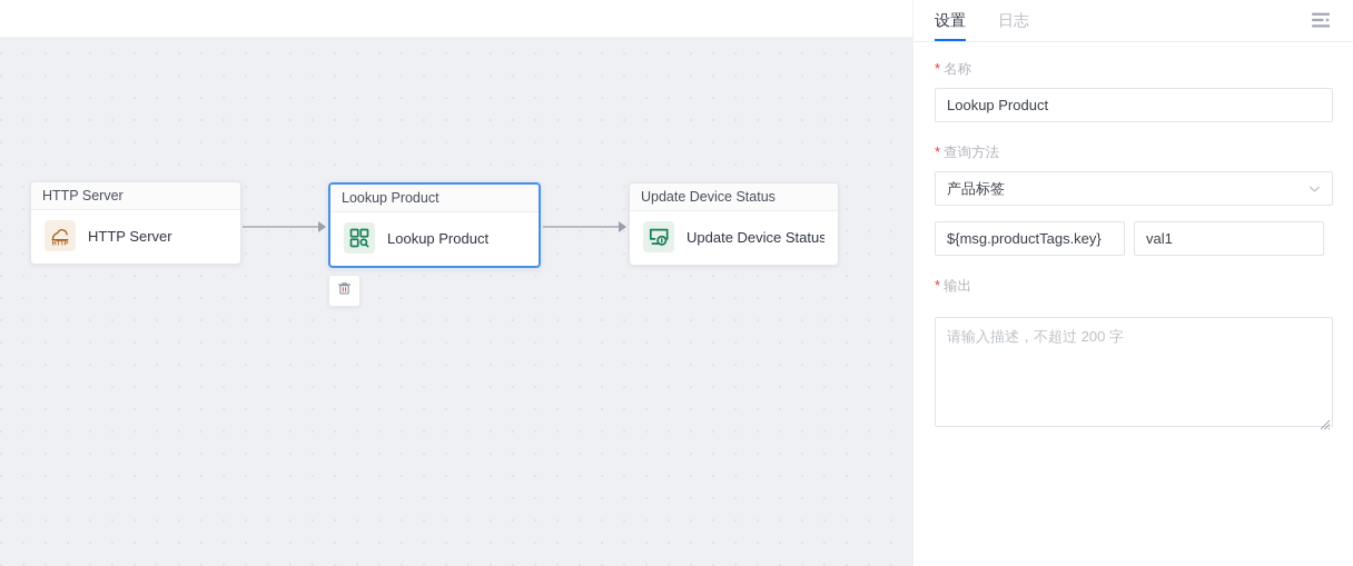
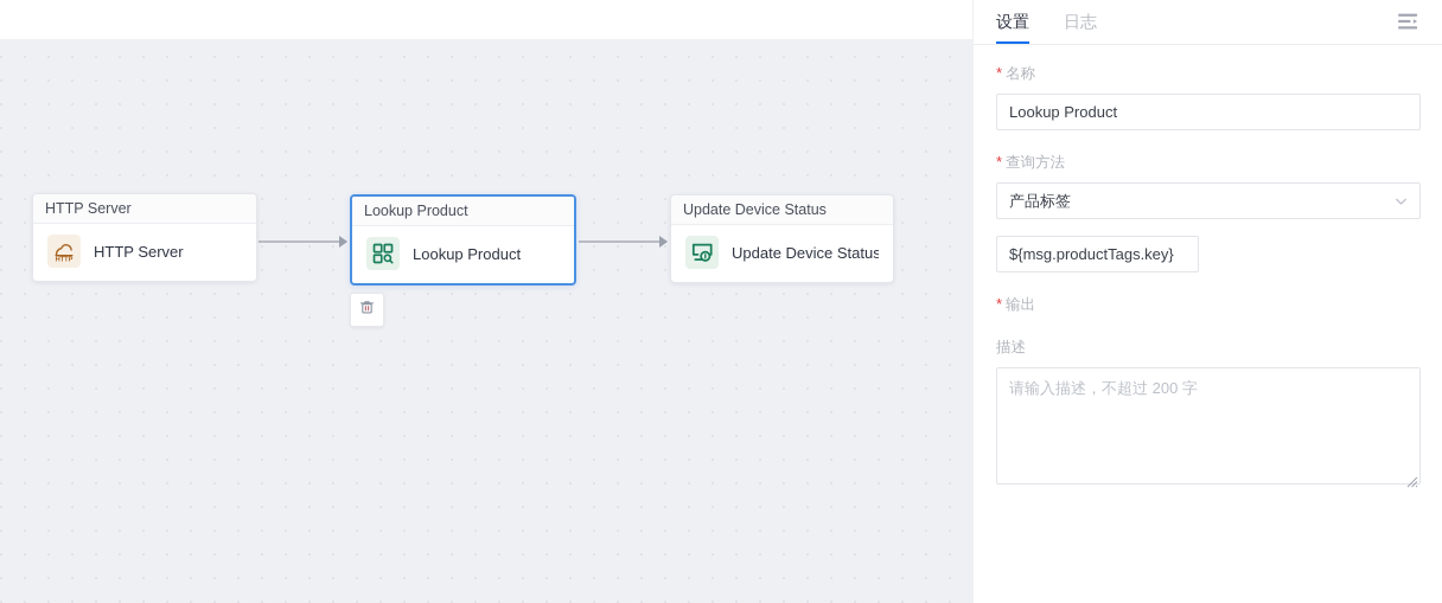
  HTTP Server
  HTTP Server
  Lookup Product
  Lookup Product
  Update Device Status
  Update Device Status
  设置
  日志
  *
  名称
  Lookup Product
  *
  查询方法
  产品标签
  ${msg.productTags.key}
- val1
  *
  输出
+ 描述
  请输入描述，不超过 200 字
